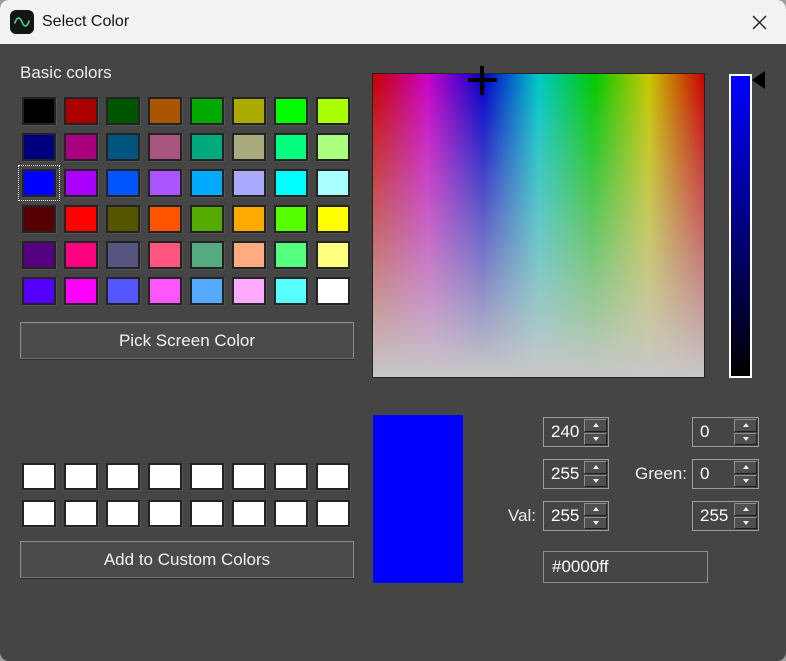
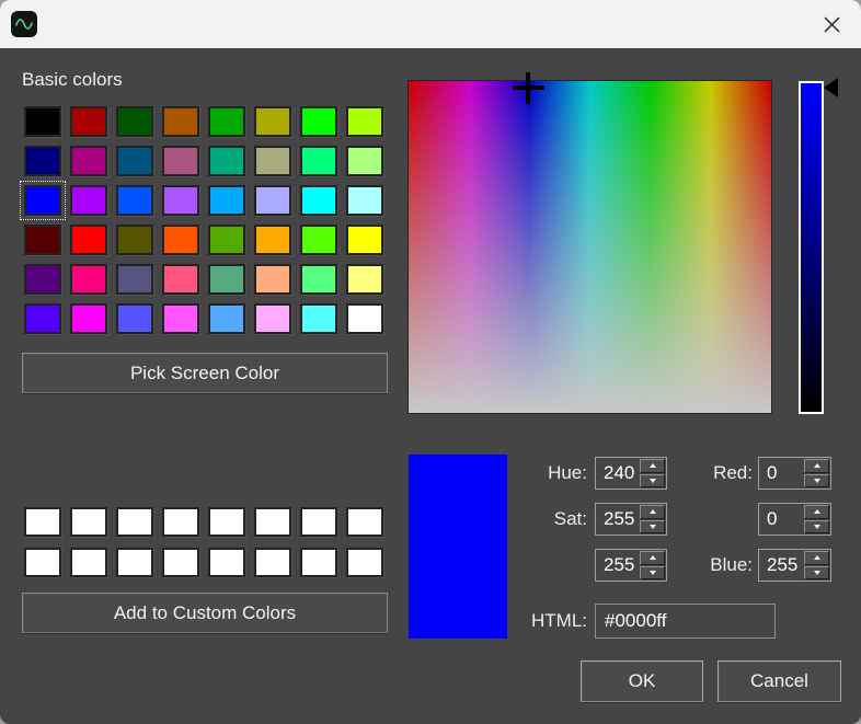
- Select Color
  Basic colors
  Pick Screen Color
  Add to Custom Colors
+ Hue:
  240
+ Sat:
  255
- Val:
  255
+ Red:
  0
- Green:
  0
+ Blue:
  255
+ HTML:
  #0000ff
+ OK
+ Cancel
